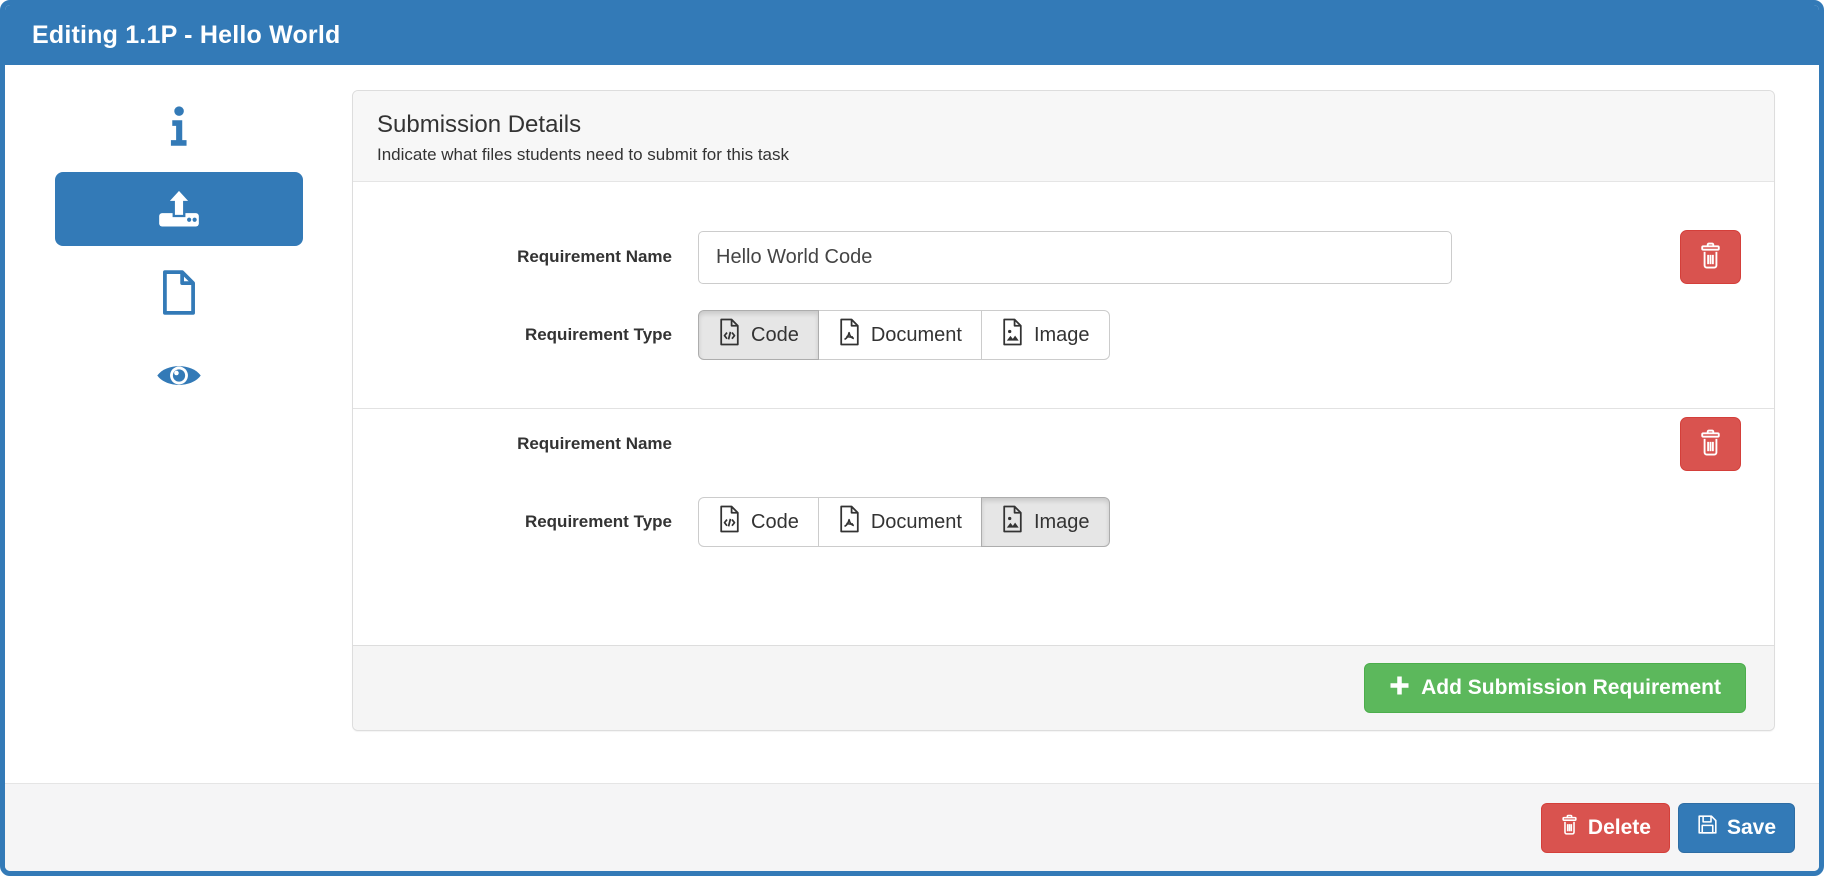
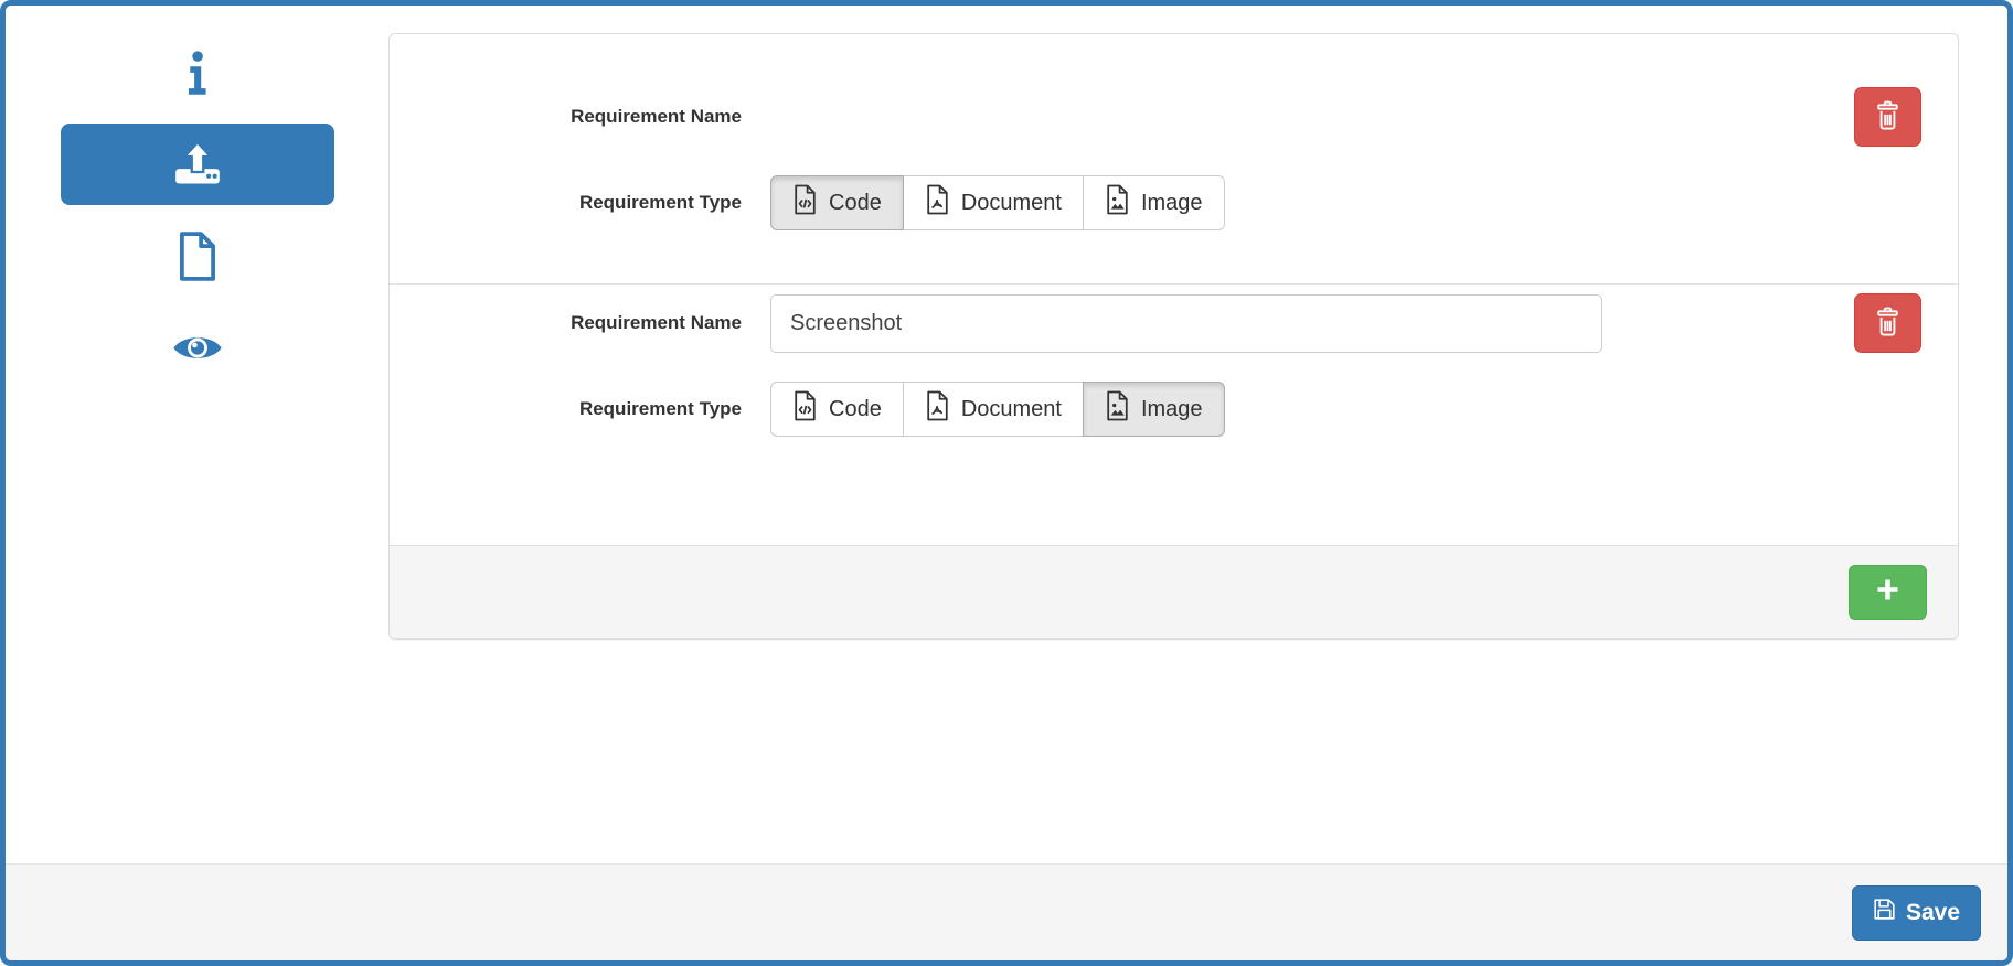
- Editing 1.1P - Hello World
- Submission Details
- Indicate what files students need to submit for this task
  Requirement Name
- Hello World Code
  Requirement Type
  Code
  Document
  Image
  Requirement Name
+ Screenshot
  Requirement Type
  Code
  Document
  Image
- Add Submission Requirement
- Delete
  Save
